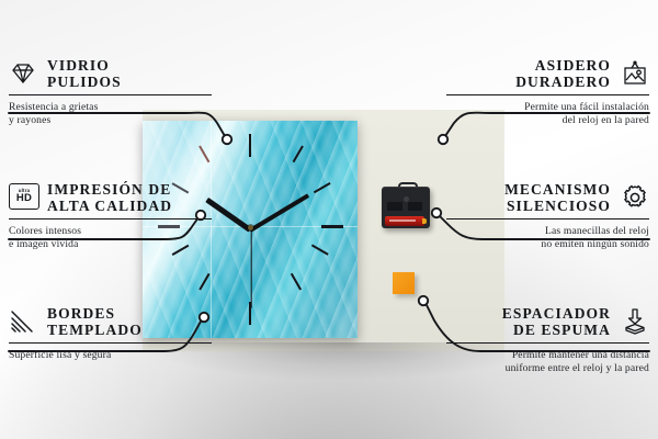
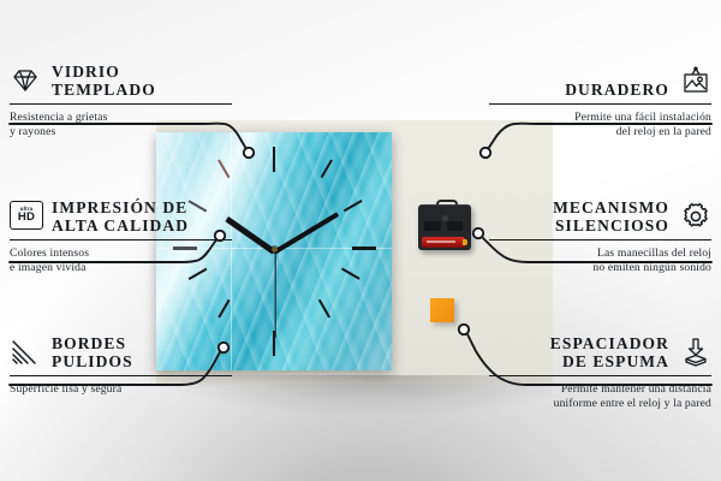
  VIDRIO
- PULIDOS
+ TEMPLADO
  Resistencia a grietas
  y rayones
  HD
  IMPRESIÓN DE
  ALTA CALIDAD
  Colores intensos
  e imagen vívida
  BORDES
- TEMPLADO
+ PULIDOS
  Superficie lisa y segura
- ASIDERO
  DURADERO
  Permite una fácil instalación
  del reloj en la pared
  MECANISMO
  SILENCIOSO
  Las manecillas del reloj
  no emiten ningún sonido
  ESPACIADOR
  DE ESPUMA
  Permite mantener una distancia
  uniforme entre el reloj y la pared
